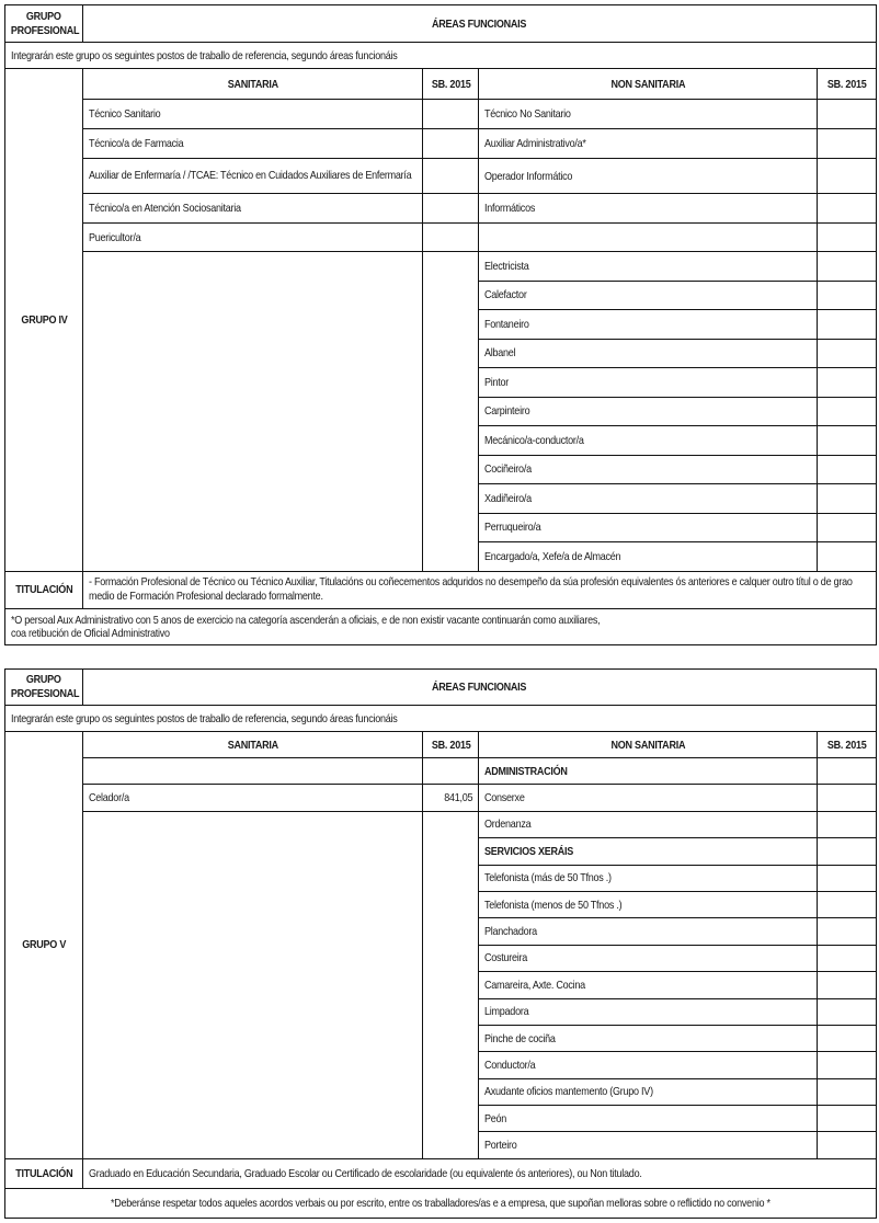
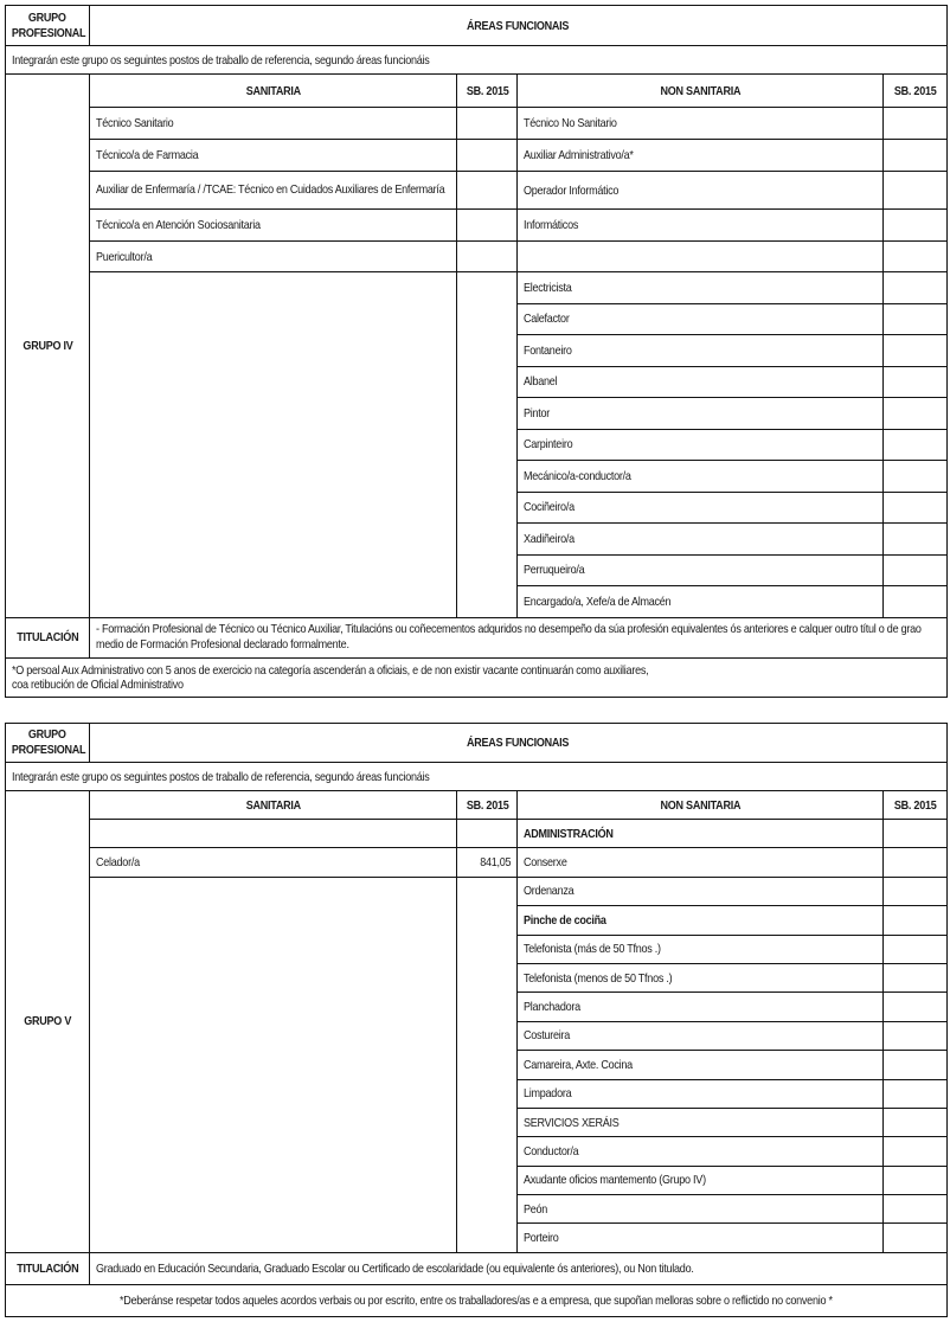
  GRUPO PROFESIONAL	ÁREAS FUNCIONAIS
  Integrarán este grupo os seguintes postos de traballo de referencia, segundo áreas funcionáis
  GRUPO IV	SANITARIA	SB. 2015	NON SANITARIA	SB. 2015
  Técnico Sanitario		Técnico No Sanitario
  Técnico/a de Farmacia		Auxiliar Administrativo/a*
  Auxiliar de Enfermaría / /TCAE: Técnico en Cuidados Auxiliares de Enfermaría		Operador Informático
  Técnico/a en Atención Sociosanitaria		Informáticos
  Puericultor/a
  		Electricista
  Calefactor
  Fontaneiro
  Albanel
  Pintor
  Carpinteiro
  Mecánico/a-conductor/a
  Cociñeiro/a
  Xadiñeiro/a
  Perruqueiro/a
  Encargado/a, Xefe/a de Almacén
  TITULACIÓN	- Formación Profesional de Técnico ou Técnico Auxiliar, Titulacións ou coñecementos adquridos no desempeño da súa profesión equivalentes ós anteriores e calquer outro títul o de grao medio de Formación Profesional declarado formalmente.
  *O persoal Aux Administrativo con 5 anos de exercicio na categoría ascenderán a oficiais, e de non existir vacante continuarán como auxiliares, coa retibución de Oficial Administrativo
  GRUPO PROFESIONAL	ÁREAS FUNCIONAIS
  Integrarán este grupo os seguintes postos de traballo de referencia, segundo áreas funcionáis
  GRUPO V	SANITARIA	SB. 2015	NON SANITARIA	SB. 2015
  		ADMINISTRACIÓN
  Celador/a	841,05	Conserxe
  		Ordenanza
- SERVICIOS XERÁIS
+ Pinche de cociña
  Telefonista (más de 50 Tfnos .)
  Telefonista (menos de 50 Tfnos .)
  Planchadora
  Costureira
  Camareira, Axte. Cocina
  Limpadora
- Pinche de cociña
+ SERVICIOS XERÁIS
  Conductor/a
  Axudante oficios mantemento (Grupo IV)
  Peón
  Porteiro
  TITULACIÓN	Graduado en Educación Secundaria, Graduado Escolar ou Certificado de escolaridade (ou equivalente ós anteriores), ou Non titulado.
  *Deberánse respetar todos aqueles acordos verbais ou por escrito, entre os traballadores/as e a empresa, que supoñan melloras sobre o reflictido no convenio *
